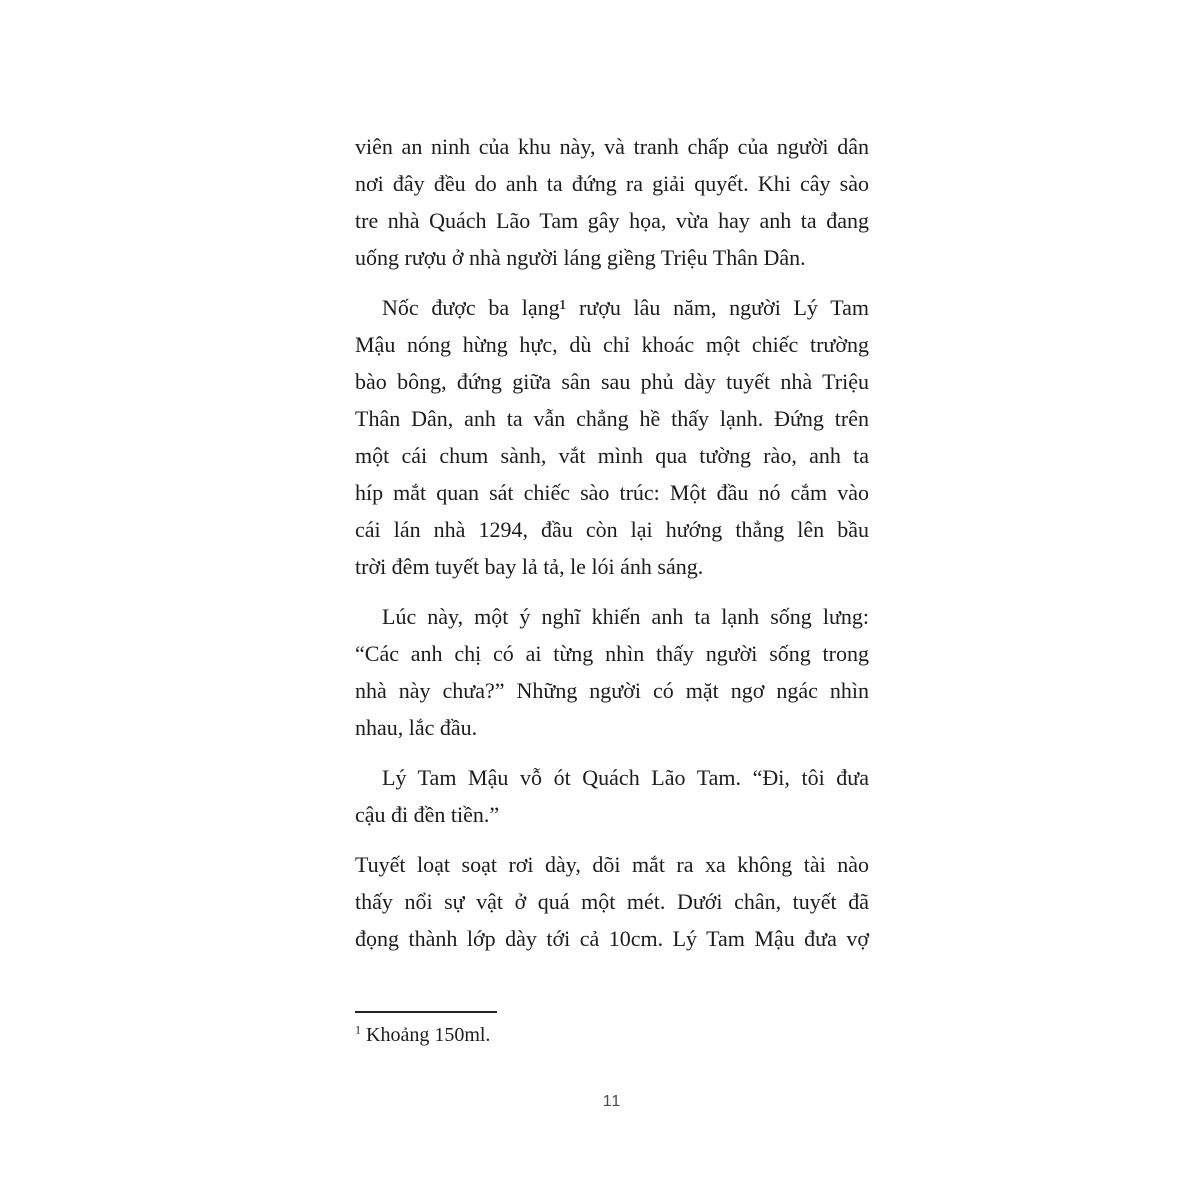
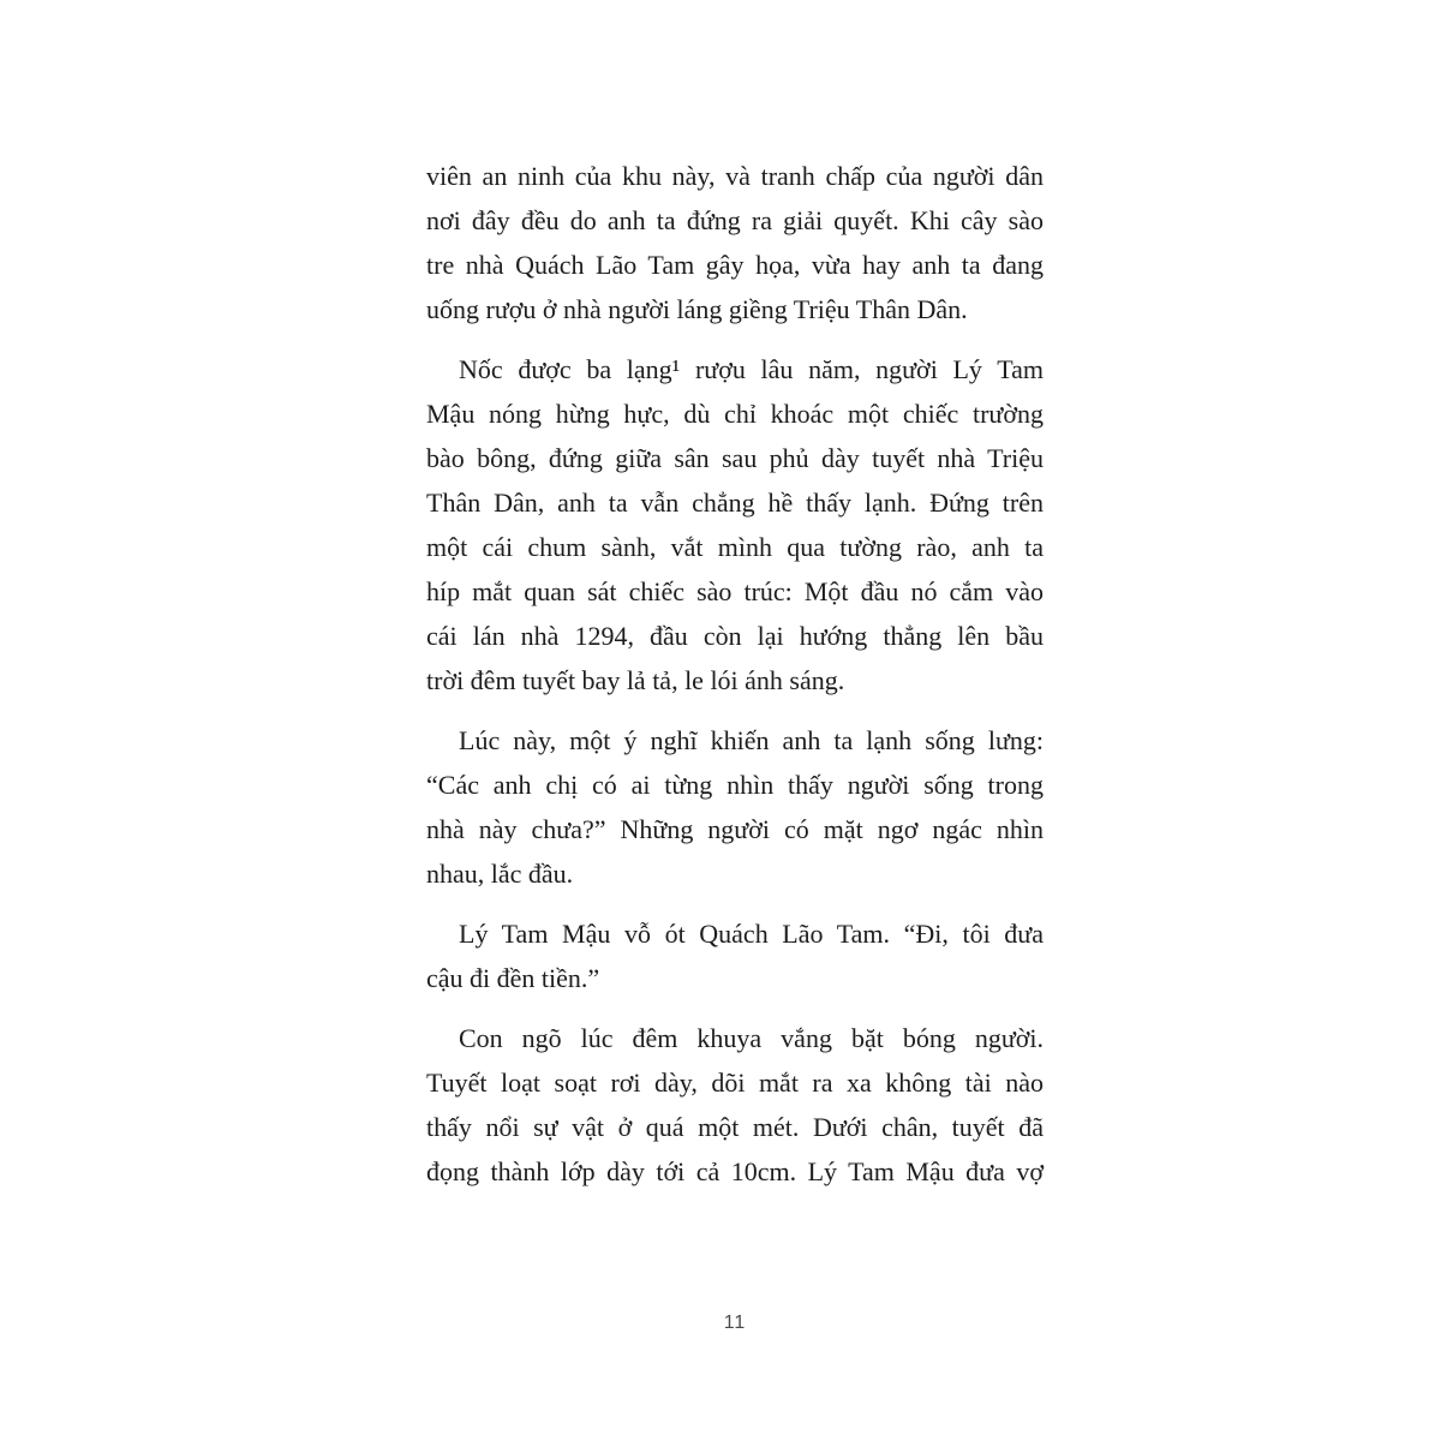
  viên an ninh của khu này, và tranh chấp của người dân
  nơi đây đều do anh ta đứng ra giải quyết. Khi cây sào
  tre nhà Quách Lão Tam gây họa, vừa hay anh ta đang
  uống rượu ở nhà người láng giềng Triệu Thân Dân.
  Nốc được ba lạng¹ rượu lâu năm, người Lý Tam
  Mậu nóng hừng hực, dù chỉ khoác một chiếc trường
  bào bông, đứng giữa sân sau phủ dày tuyết nhà Triệu
  Thân Dân, anh ta vẫn chẳng hề thấy lạnh. Đứng trên
  một cái chum sành, vắt mình qua tường rào, anh ta
  híp mắt quan sát chiếc sào trúc: Một đầu nó cắm vào
  cái lán nhà 1294, đầu còn lại hướng thẳng lên bầu
  trời đêm tuyết bay lả tả, le lói ánh sáng.
  Lúc này, một ý nghĩ khiến anh ta lạnh sống lưng:
  “Các anh chị có ai từng nhìn thấy người sống trong
  nhà này chưa?” Những người có mặt ngơ ngác nhìn
  nhau, lắc đầu.
  Lý Tam Mậu vỗ ót Quách Lão Tam. “Đi, tôi đưa
  cậu đi đền tiền.”
+ Con ngõ lúc đêm khuya vắng bặt bóng người.
  Tuyết loạt soạt rơi dày, dõi mắt ra xa không tài nào
  thấy nổi sự vật ở quá một mét. Dưới chân, tuyết đã
  đọng thành lớp dày tới cả 10cm. Lý Tam Mậu đưa vợ
- 1 Khoảng 150ml.
  11
